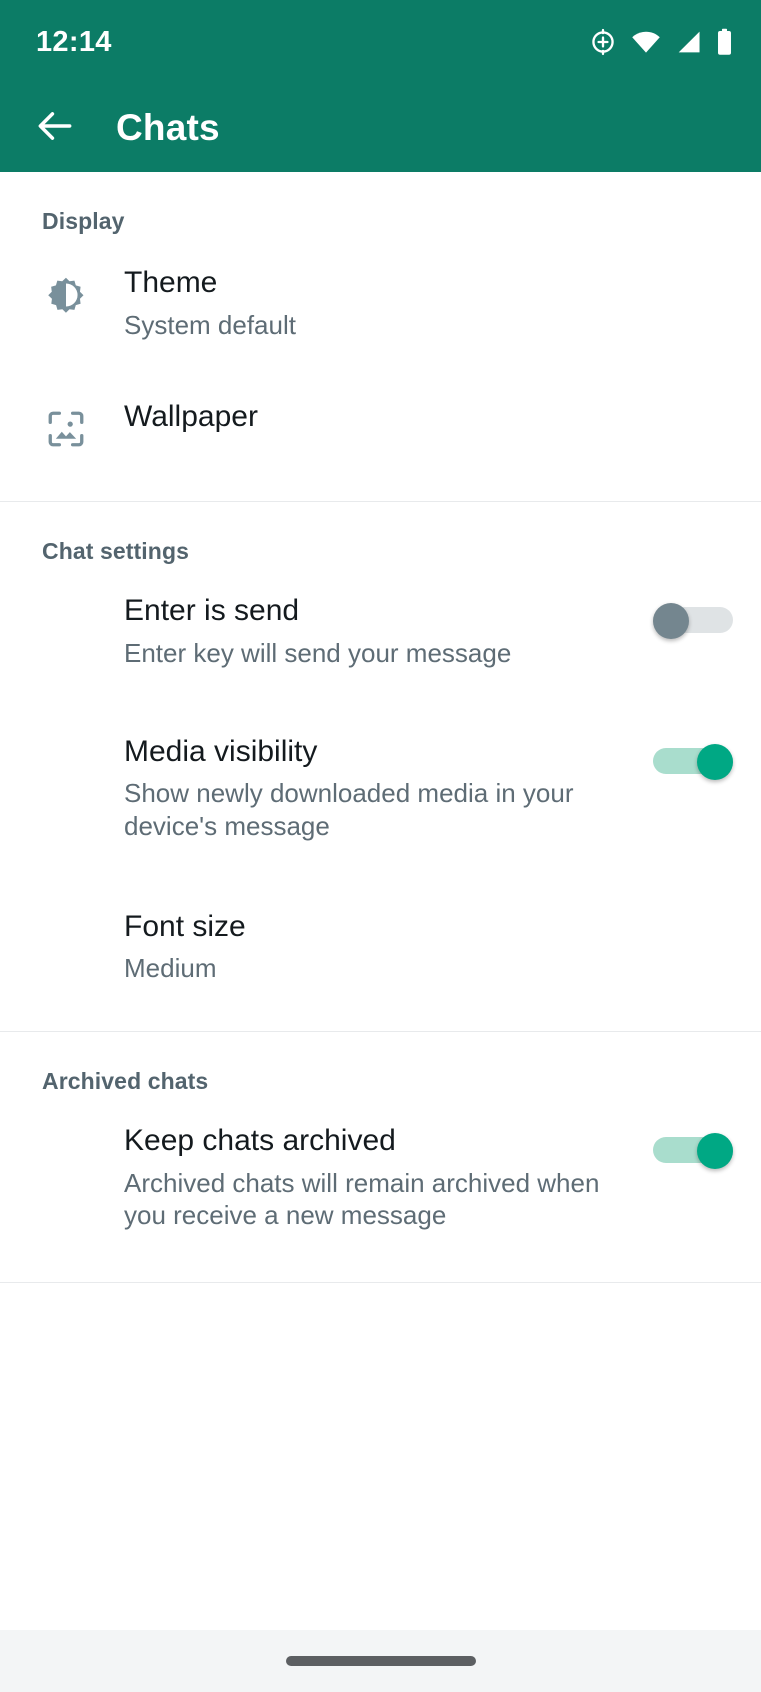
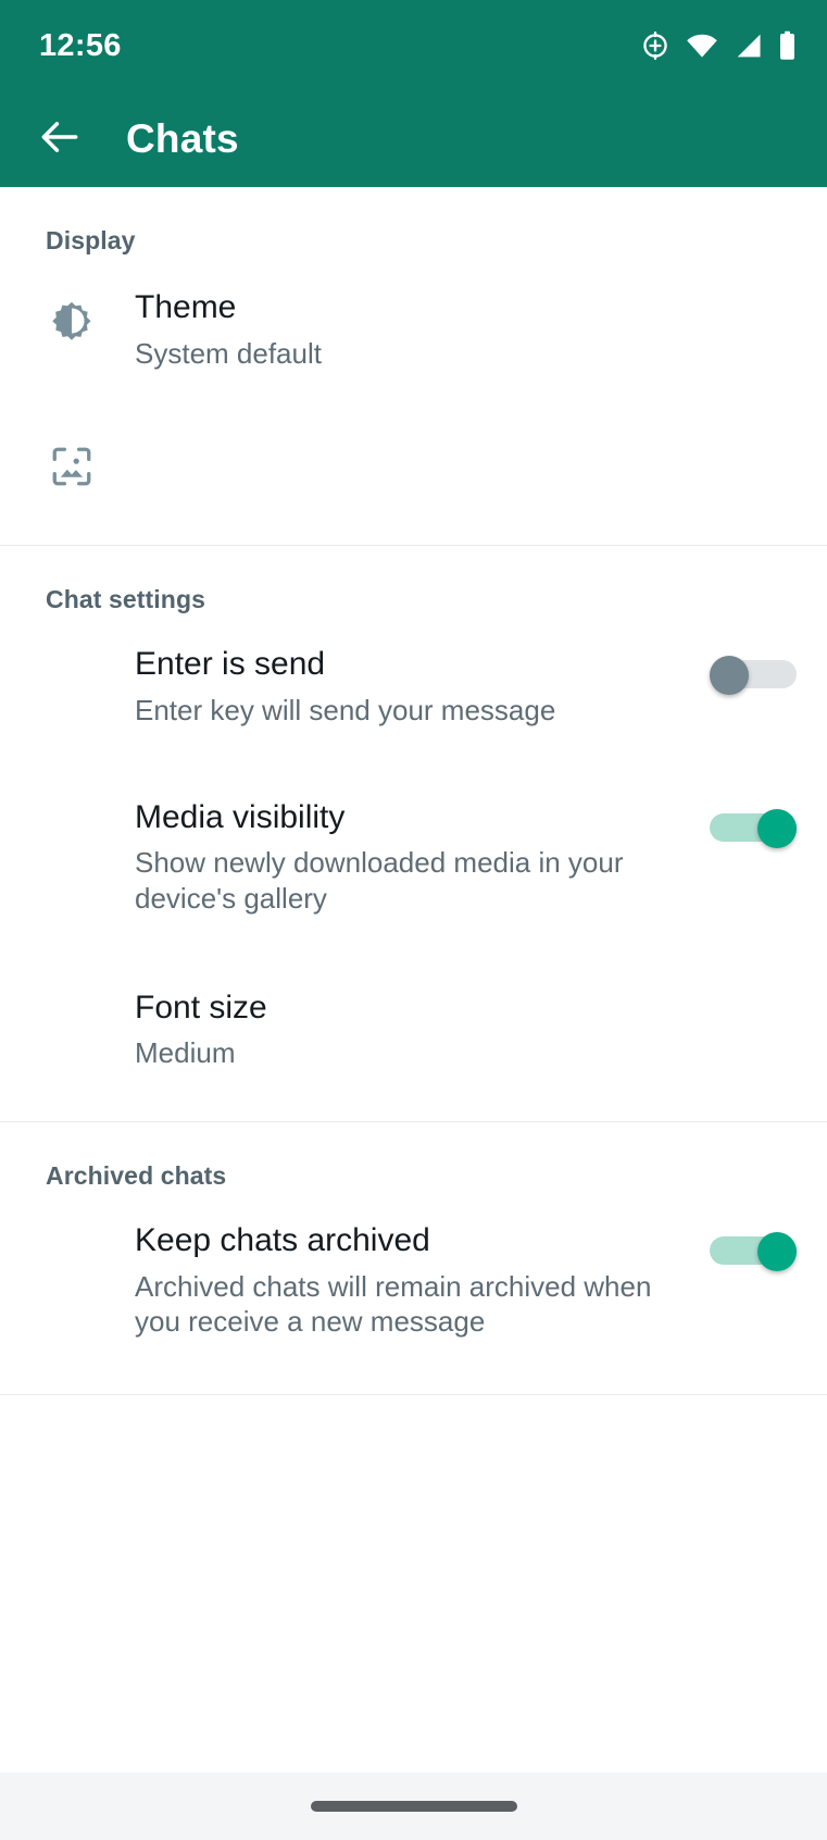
- 12:14
+ 12:56
  Chats
  Display
  Theme
  System default
- Wallpaper
  Chat settings
  Enter is send
  Enter key will send your message
  Media visibility
- Show newly downloaded media in your device's message
+ Show newly downloaded media in your device's gallery
  Font size
  Medium
  Archived chats
  Keep chats archived
  Archived chats will remain archived when you receive a new message
